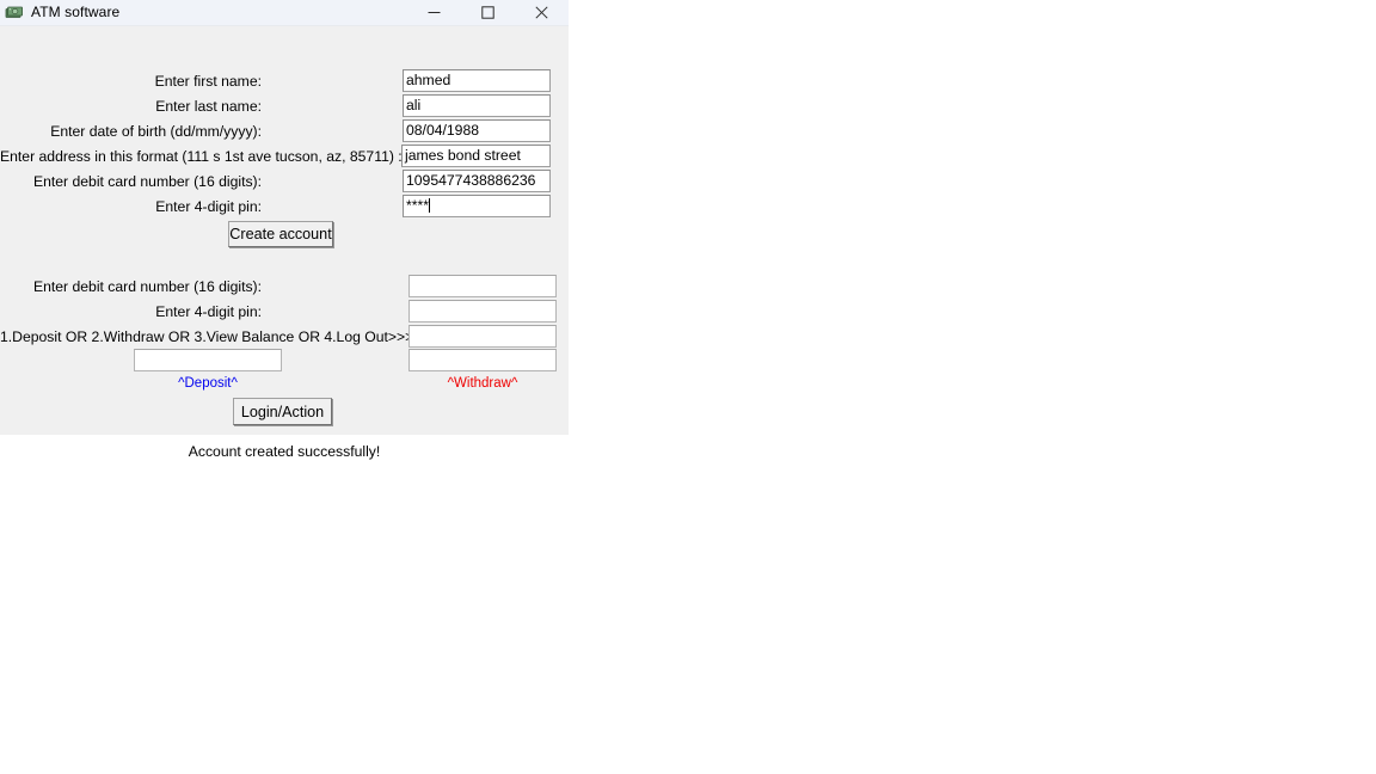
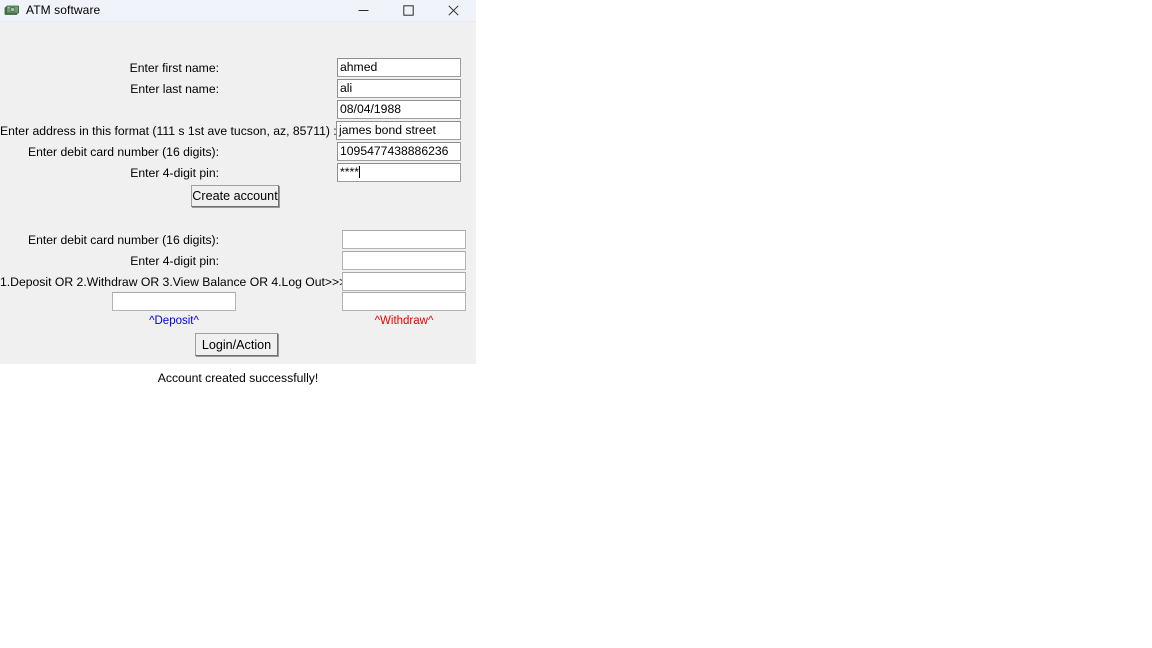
  ATM software
  Enter first name:
  ahmed
  Enter last name:
  ali
- Enter date of birth (dd/mm/yyyy):
  08/04/1988
  Enter address in this format (111 s 1st ave tucson, az, 85711) :
  james bond street
  Enter debit card number (16 digits):
  1095477438886236
  Enter 4-digit pin:
  ****
  Create account
  Enter debit card number (16 digits):
  Enter 4-digit pin:
  1.Deposit OR 2.Withdraw OR 3.View Balance OR 4.Log Out>>
  ^Deposit^
  ^Withdraw^
  Login/Action
  Account created successfully!
